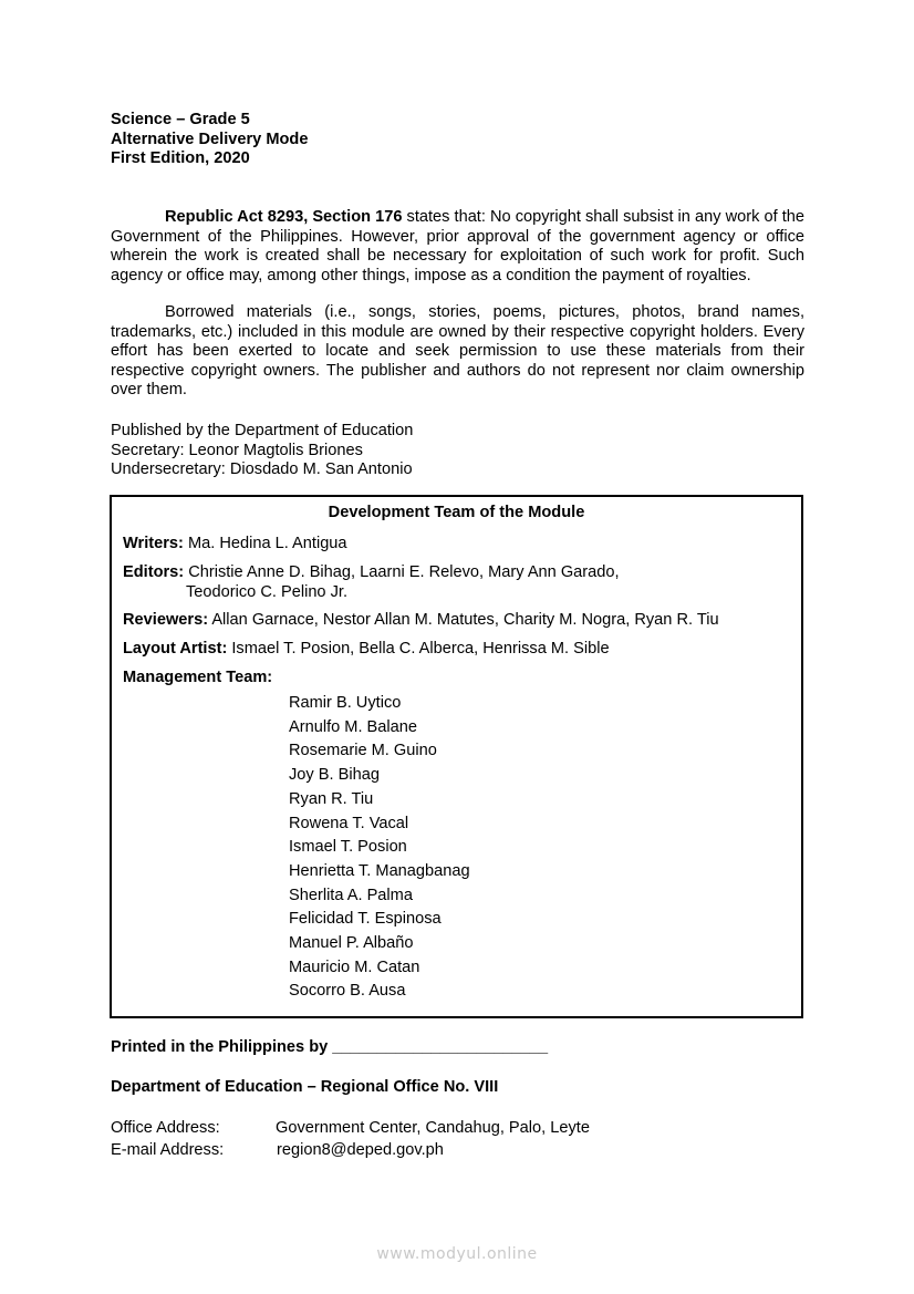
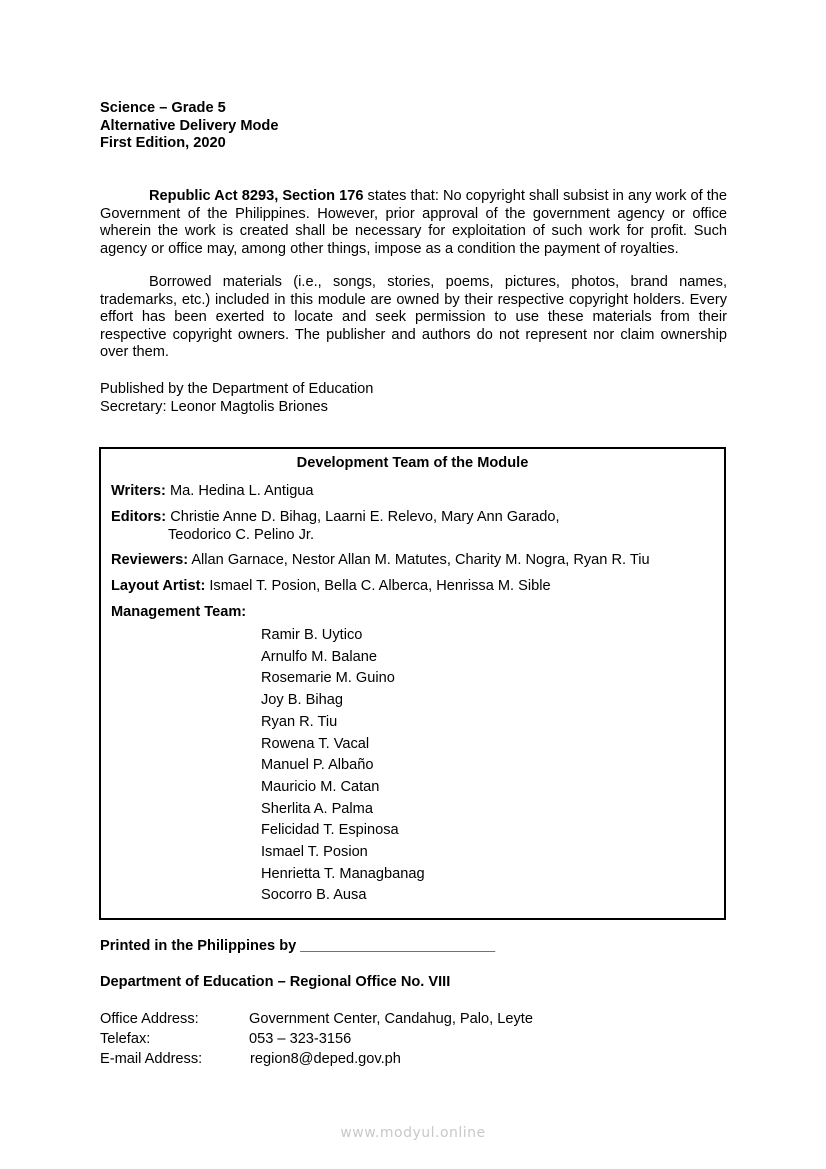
  Science – Grade 5
  Alternative Delivery Mode
  First Edition, 2020
  Republic Act 8293, Section 176 states that: No copyright shall subsist in any work of the Government of the Philippines. However, prior approval of the government agency or office wherein the work is created shall be necessary for exploitation of such work for profit. Such agency or office may, among other things, impose as a condition the payment of royalties.
  Borrowed materials (i.e., songs, stories, poems, pictures, photos, brand names, trademarks, etc.) included in this module are owned by their respective copyright holders. Every effort has been exerted to locate and seek permission to use these materials from their respective copyright owners. The publisher and authors do not represent nor claim ownership over them.
  Published by the Department of Education
  Secretary: Leonor Magtolis Briones
- Undersecretary: Diosdado M. San Antonio
  Development Team of the Module
  Writers: Ma. Hedina L. Antigua
  Editors: Christie Anne D. Bihag, Laarni E. Relevo, Mary Ann Garado,
  Teodorico C. Pelino Jr.
  Reviewers: Allan Garnace, Nestor Allan M. Matutes, Charity M. Nogra, Ryan R. Tiu
  Layout Artist: Ismael T. Posion, Bella C. Alberca, Henrissa M. Sible
  Management Team:
  Ramir B. Uytico
  Arnulfo M. Balane
  Rosemarie M. Guino
  Joy B. Bihag
  Ryan R. Tiu
  Rowena T. Vacal
- Ismael T. Posion
+ Manuel P. Albaño
- Henrietta T. Managbanag
+ Mauricio M. Catan
  Sherlita A. Palma
  Felicidad T. Espinosa
- Manuel P. Albaño
+ Ismael T. Posion
- Mauricio M. Catan
+ Henrietta T. Managbanag
  Socorro B. Ausa
  Printed in the Philippines by ________________________
  Department of Education – Regional Office No. VIII
  Office Address:
  Government Center, Candahug, Palo, Leyte
+ Telefax:
+ 053 – 323-3156
  E-mail Address:
  region8@deped.gov.ph
  www.modyul.online
